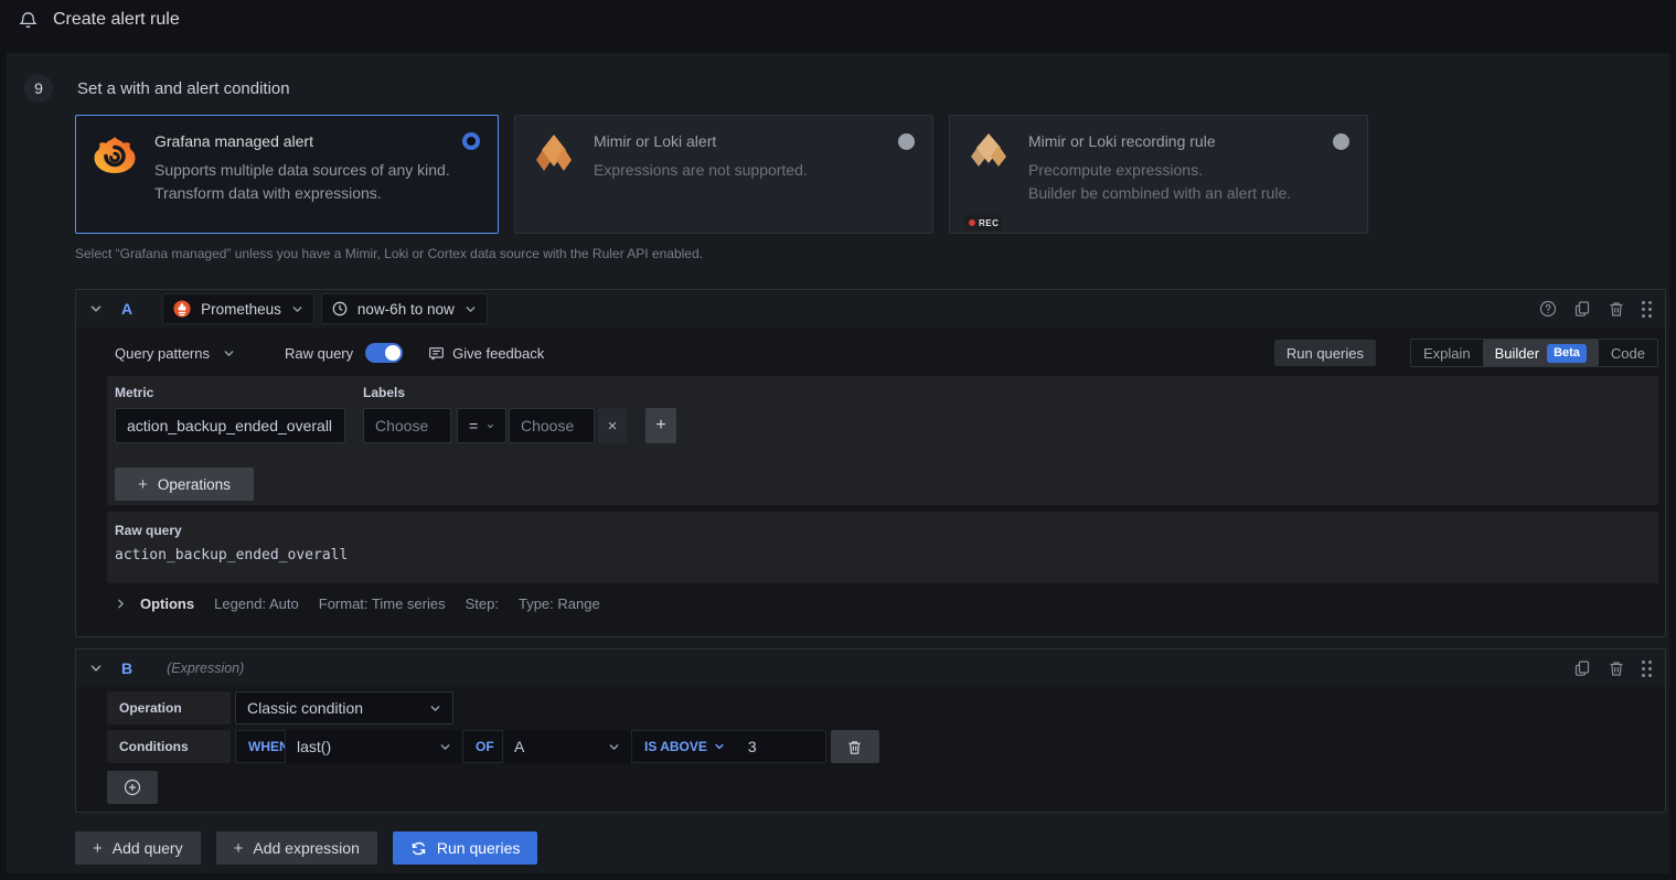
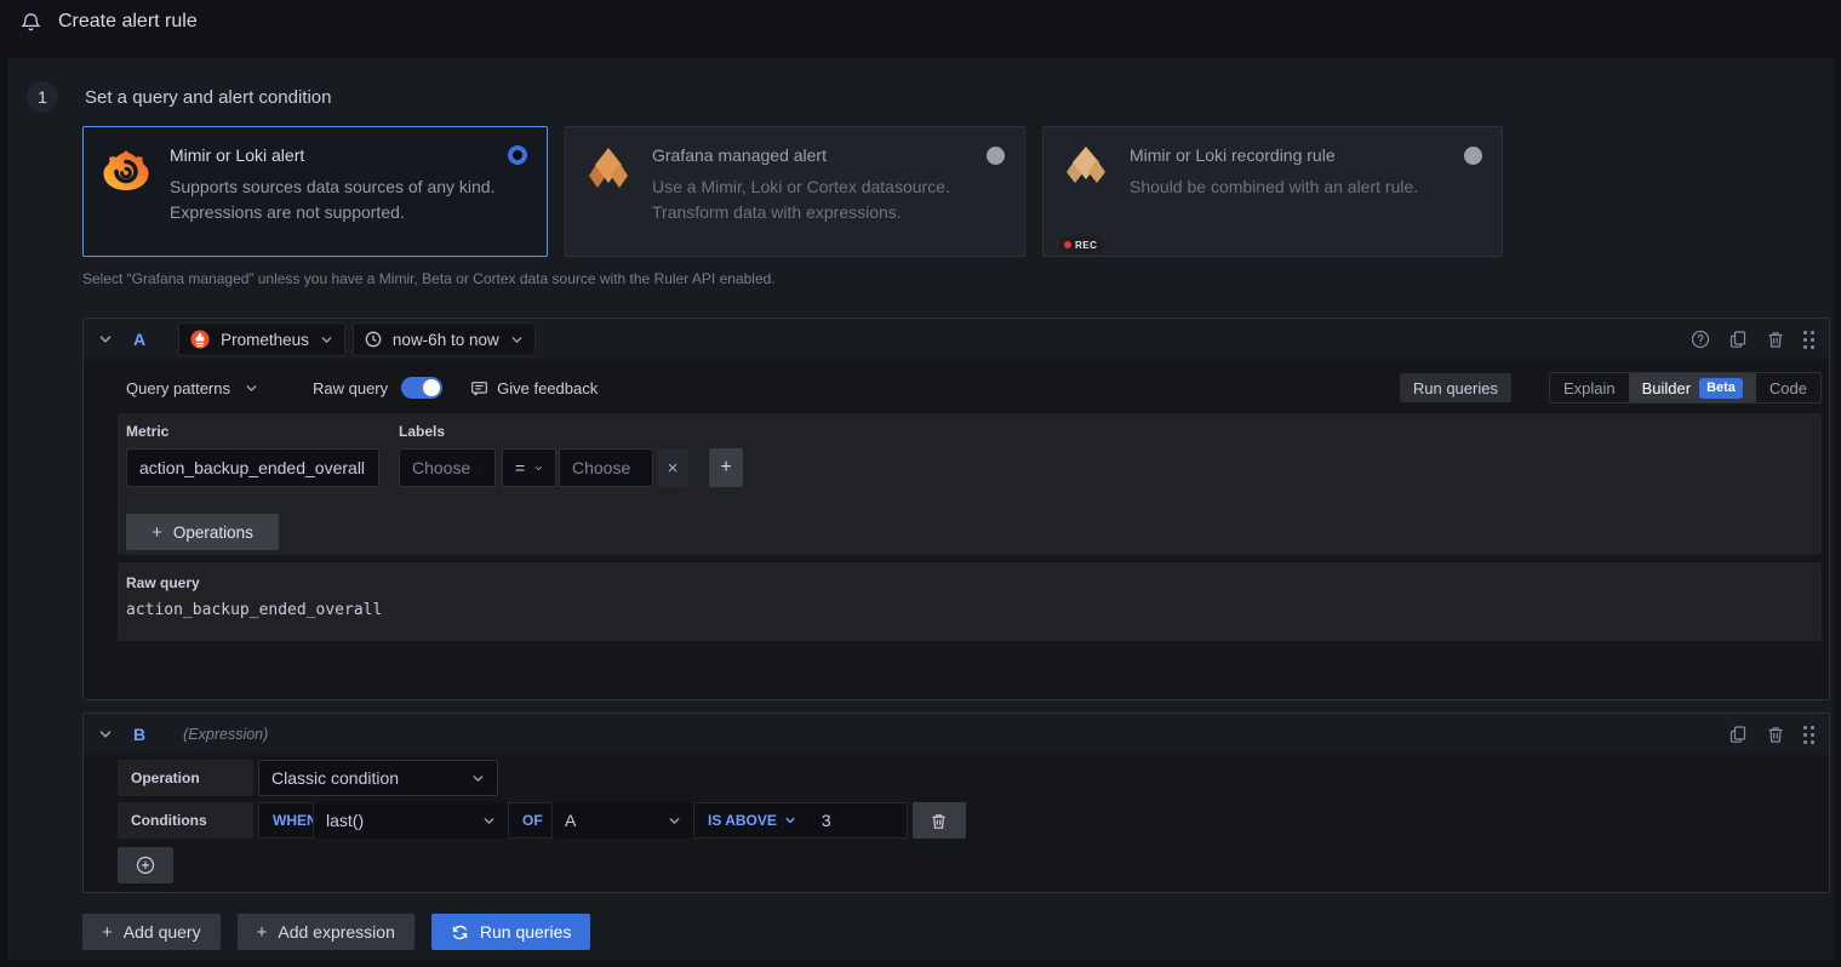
  Create alert rule
- 9
+ 1
- Set a with and alert condition
+ Set a query and alert condition
- Grafana managed alert
+ Mimir or Loki alert
- Supports multiple data sources of any kind.
+ Supports sources data sources of any kind.
- Transform data with expressions.
+ Expressions are not supported.
- Mimir or Loki alert
+ Grafana managed alert
+ Use a Mimir, Loki or Cortex datasource.
- Expressions are not supported.
+ Transform data with expressions.
  REC
  Mimir or Loki recording rule
- Precompute expressions.
- Builder be combined with an alert rule.
+ Should be combined with an alert rule.
- Select “Grafana managed” unless you have a Mimir, Loki or Cortex data source with the Ruler API enabled.
+ Select “Grafana managed” unless you have a Mimir, Beta or Cortex data source with the Ruler API enabled.
  A
  Prometheus
  now-6h to now
  Query patterns
  Raw query
  Give feedback
  Run queries
  Explain
  Builder
  Beta
  Code
  Metric
  action_backup_ended_overall
  Labels
  Choose
  =
  Choose
  ×
  +
  +
  Operations
  Raw query
  action_backup_ended_overall
- Options
- Legend: Auto
- Format: Time series
- Step:
- Type: Range
  B
  (Expression)
  Operation
  Classic condition
  Conditions
  WHE
  last()
  OF
  A
  IS ABOVE
  3
  +
  Add query
  +
  Add expression
  Run queries
